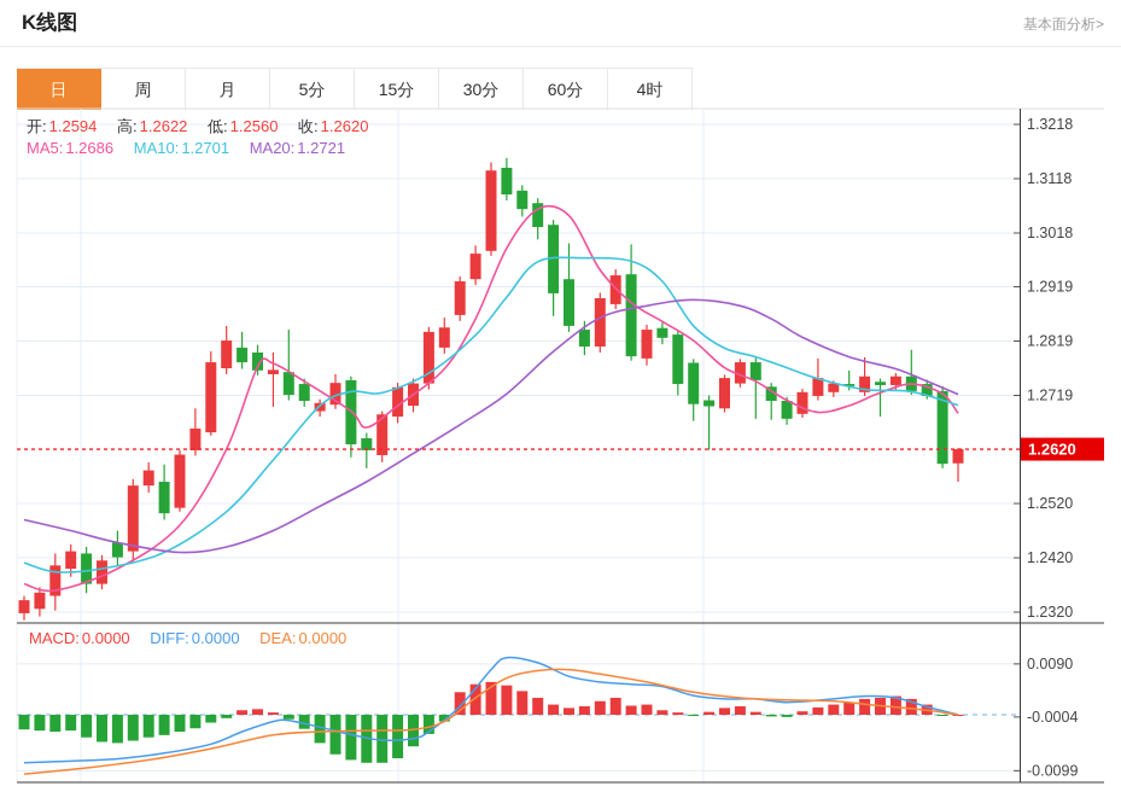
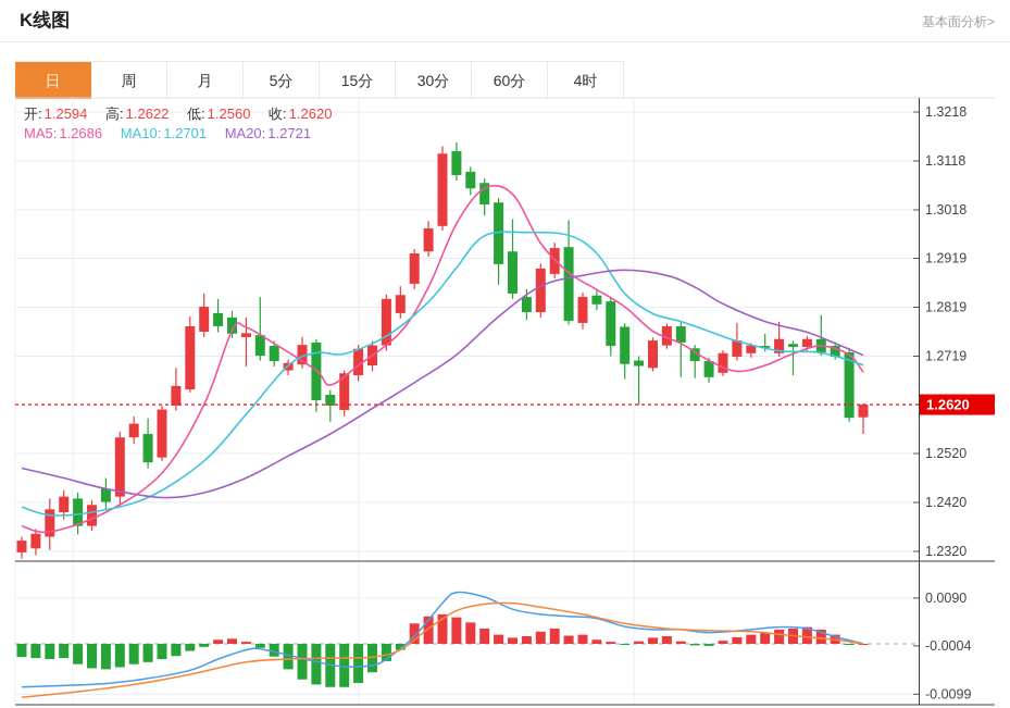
  K线图
  基本面分析>
  日
  周
  月
  5分
  15分
  30分
  60分
  4时
  1.2620
  1.3218
  1.3118
  1.3018
  1.2919
  1.2819
  1.2719
  1.2520
  1.2420
  1.2320
  0.0090
  -0.0004
  -0.0099
  开: 1.2594 高: 1.2622 低: 1.2560 收: 1.2620
  MA5: 1.2686 MA10: 1.2701 MA20: 1.2721
- MACD: 0.0000 DIFF: 0.0000 DEA: 0.0000
